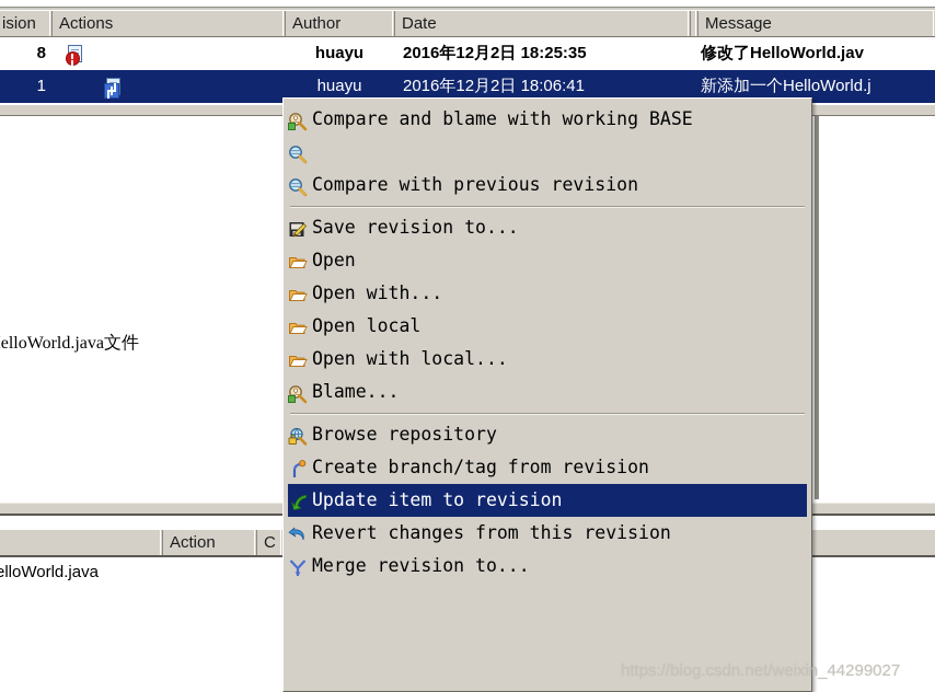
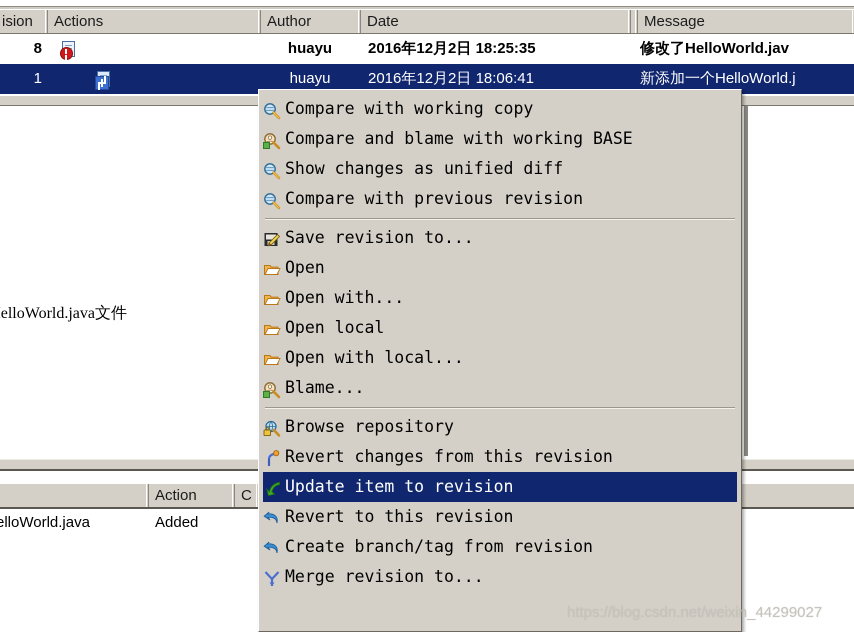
  ision
  Actions
  Author
  Date
  Message
  8
  huayu
  2016年12月2日 18:25:35
  修改了HelloWorld.jav
  1
  huayu
  2016年12月2日 18:06:41
  新添加一个HelloWorld.j
  elloWorld.java文件
  Action
  C
  elloWorld.java
+ Added
+ Compare with working copy
  Compare and blame with working BASE
+ Show changes as unified diff
  Compare with previous revision
  Save revision to...
  Open
  Open with...
  Open local
  Open with local...
  Blame...
  Browse repository
- Create branch/tag from revision
+ Revert changes from this revision
  Update item to revision
+ Revert to this revision
- Revert changes from this revision
+ Create branch/tag from revision
  Merge revision to...
  https://blog.csdn.net/weixin_44299027
